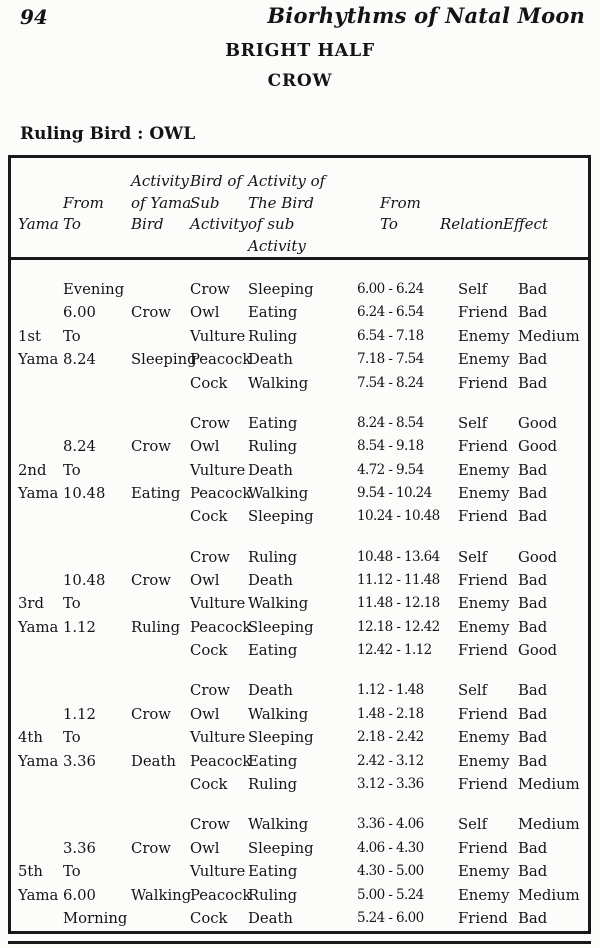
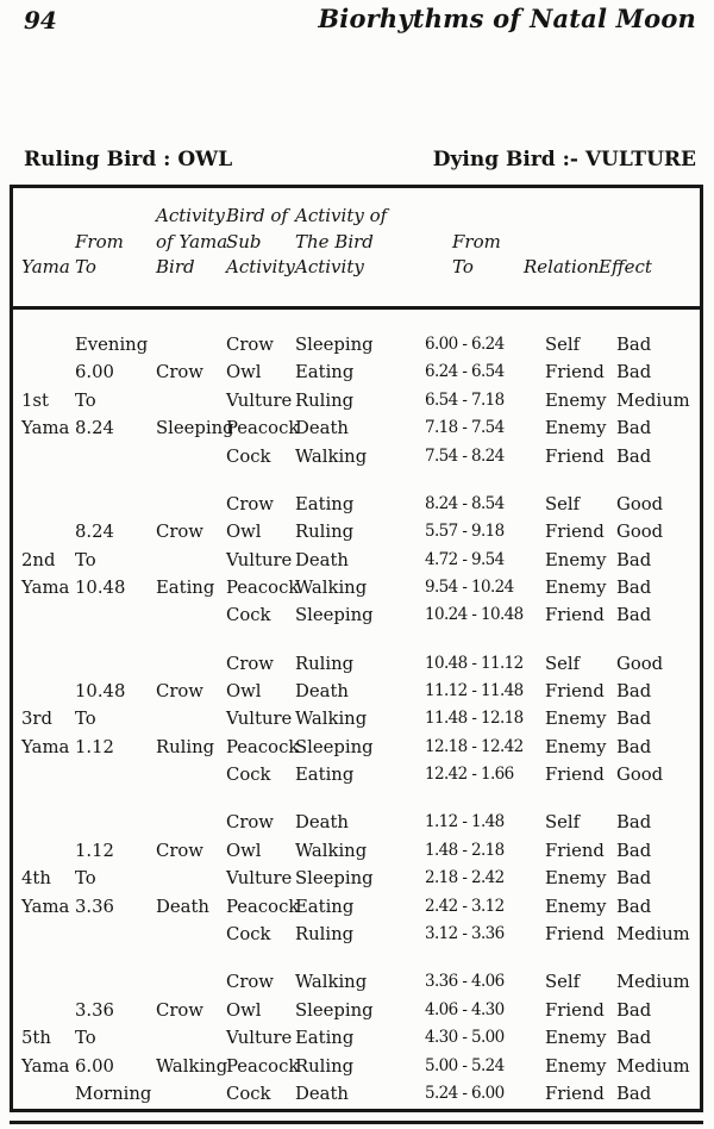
  94
  Biorhythms of Natal Moon
- BRIGHT HALF
- CROW
  Ruling Bird : OWL
+ Dying Bird :- VULTURE
  Yama
  From
  To
  Activity
  of Yama
  Bird
  Bird of
  Sub
  Activity
  Activity of
  The Bird
- of sub
  Activity
  From
  To
  Relation
  Effect
  Evening
  Crow
  Sleeping
  6.00 - 6.24
  Self
  Bad
  6.00
  Crow
  Owl
  Eating
  6.24 - 6.54
  Friend
  Bad
  1st
  To
  Vulture
  Ruling
  6.54 - 7.18
  Enemy
  Medium
  Yama
  8.24
  Sleepin
  Peacock
  Death
  7.18 - 7.54
  Enemy
  Bad
  Cock
  Walking
  7.54 - 8.24
  Friend
  Bad
  Crow
  Eating
  8.24 - 8.54
  Self
  Good
  8.24
  Crow
  Owl
  Ruling
- 8.54 - 9.18
+ 5.57 - 9.18
  Friend
  Good
  2nd
  To
  Vulture
  Death
  4.72 - 9.54
  Enemy
  Bad
  Yama
  10.48
  Eating
  Peacock
  Walking
  9.54 - 10.24
  Enemy
  Bad
  Cock
  Sleeping
  10.24 - 10.48
  Friend
  Bad
  Crow
  Ruling
- 10.48 - 13.64
+ 10.48 - 11.12
  Self
  Good
  10.48
  Crow
  Owl
  Death
  11.12 - 11.48
  Friend
  Bad
  3rd
  To
  Vulture
  Walking
  11.48 - 12.18
  Enemy
  Bad
  Yama
  1.12
  Ruling
  Peacock
  Sleeping
  12.18 - 12.42
  Enemy
  Bad
  Cock
  Eating
- 12.42 - 1.12
+ 12.42 - 1.66
  Friend
  Good
  Crow
  Death
  1.12 - 1.48
  Self
  Bad
  1.12
  Crow
  Owl
  Walking
  1.48 - 2.18
  Friend
  Bad
  4th
  To
  Vulture
  Sleeping
  2.18 - 2.42
  Enemy
  Bad
  Yama
  3.36
  Death
  Peacock
  Eating
  2.42 - 3.12
  Enemy
  Bad
  Cock
  Ruling
  3.12 - 3.36
  Friend
  Medium
  Crow
  Walking
  3.36 - 4.06
  Self
  Medium
  3.36
  Crow
  Owl
  Sleeping
  4.06 - 4.30
  Friend
  Bad
  5th
  To
  Vulture
  Eating
  4.30 - 5.00
  Enemy
  Bad
  Yama
  6.00
  Walking
  Peacock
  Ruling
  5.00 - 5.24
  Enemy
  Medium
  Morning
  Cock
  Death
  5.24 - 6.00
  Friend
  Bad
